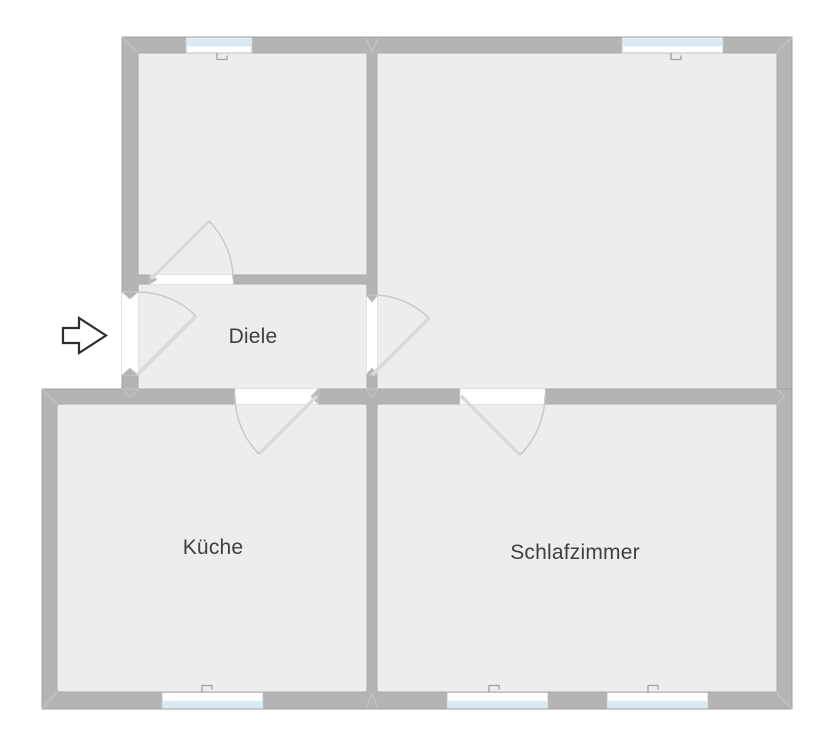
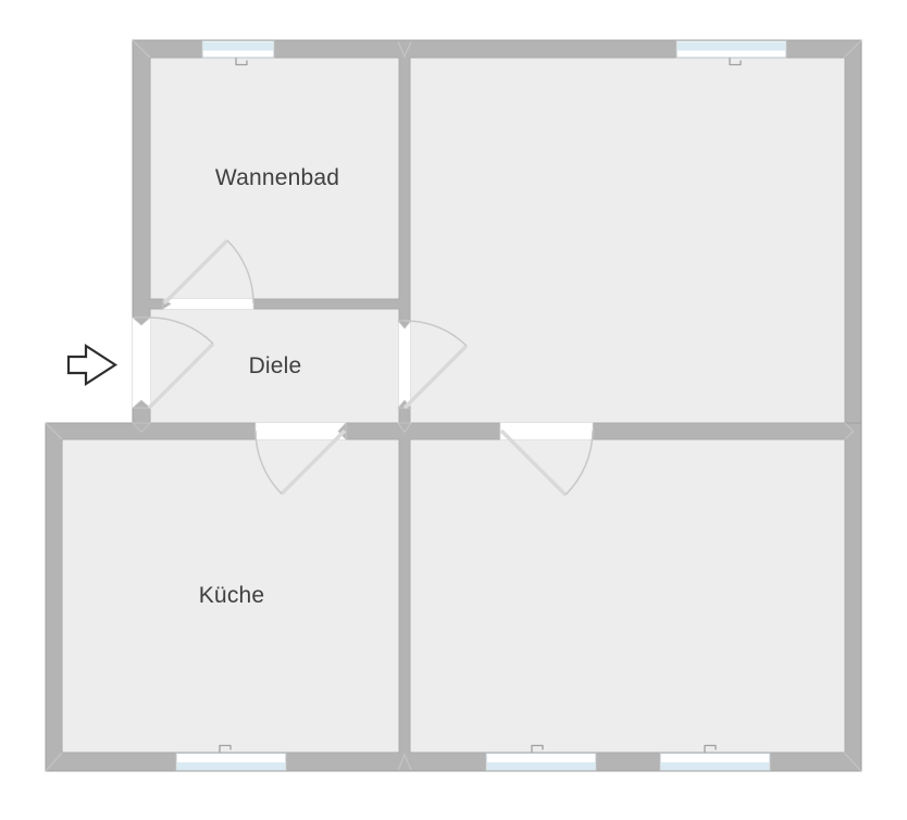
+ Wannenbad
  Diele
  Küche
- Schlafzimmer
